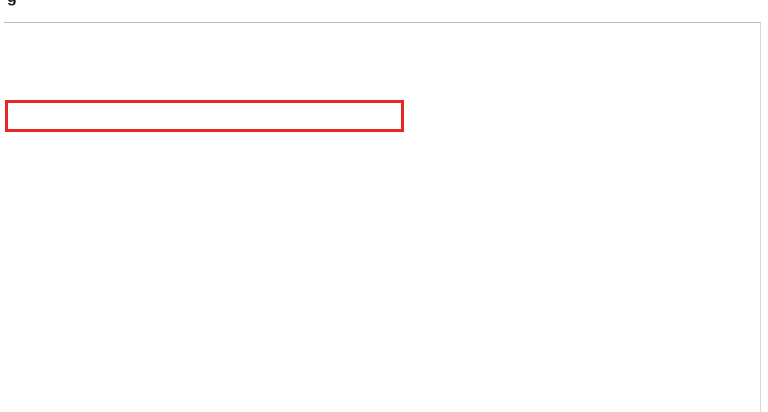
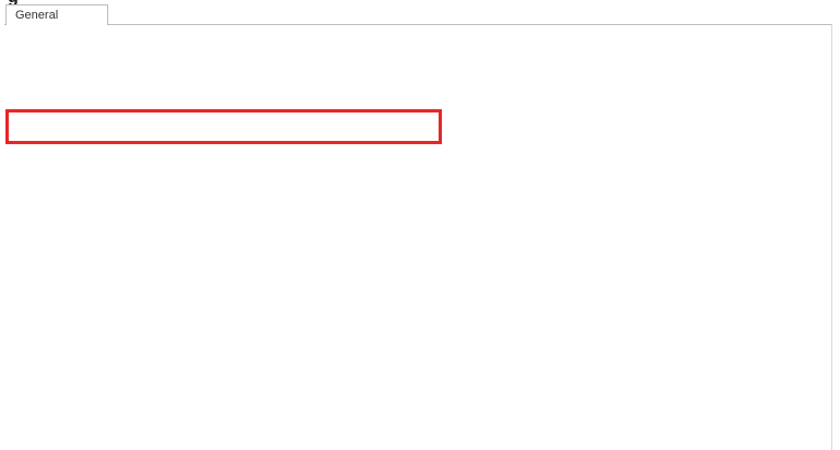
+ General
